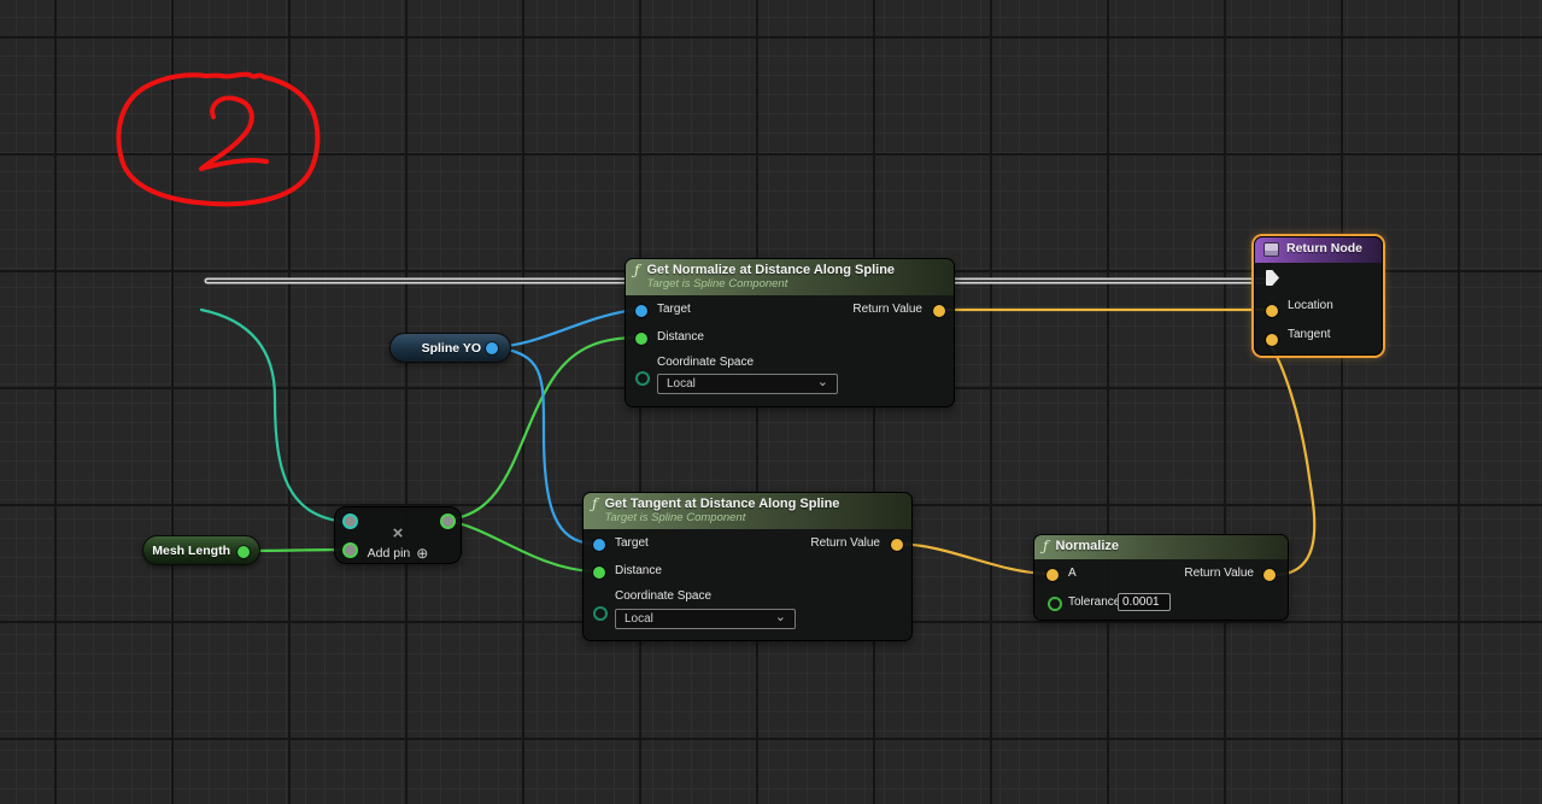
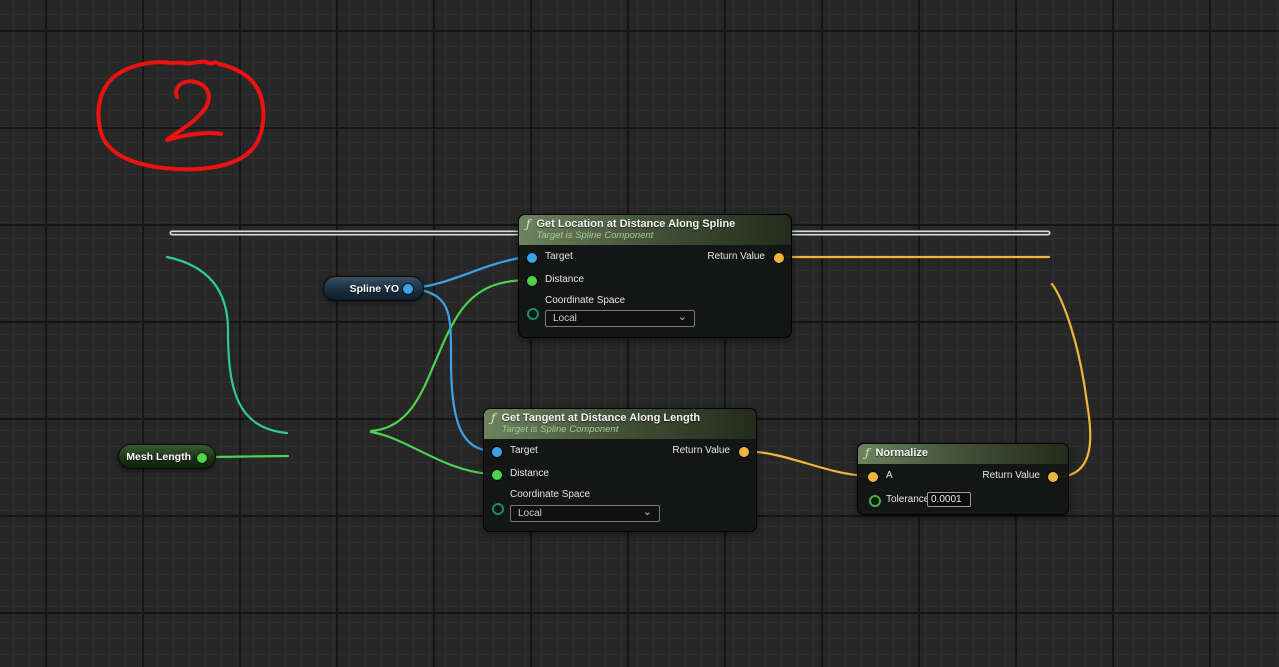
  Spline YO
  Mesh Length
- ×
- Add pin
- ⊕
  ƒ
- Get Normalize at Distance Along Spline
+ Get Location at Distance Along Spline
  Target is Spline Component
  Target
  Distance
  Coordinate Space
  Local
  ⌄
  Return Value
  ƒ
- Get Tangent at Distance Along Spline
+ Get Tangent at Distance Along Length
  Target is Spline Component
  Target
  Distance
  Coordinate Space
  Local
  ⌄
  Return Value
  ƒ
  Normalize
  A
  Return Value
  Toleranc
  0.0001
- Return Node
- Location
- Tangent
